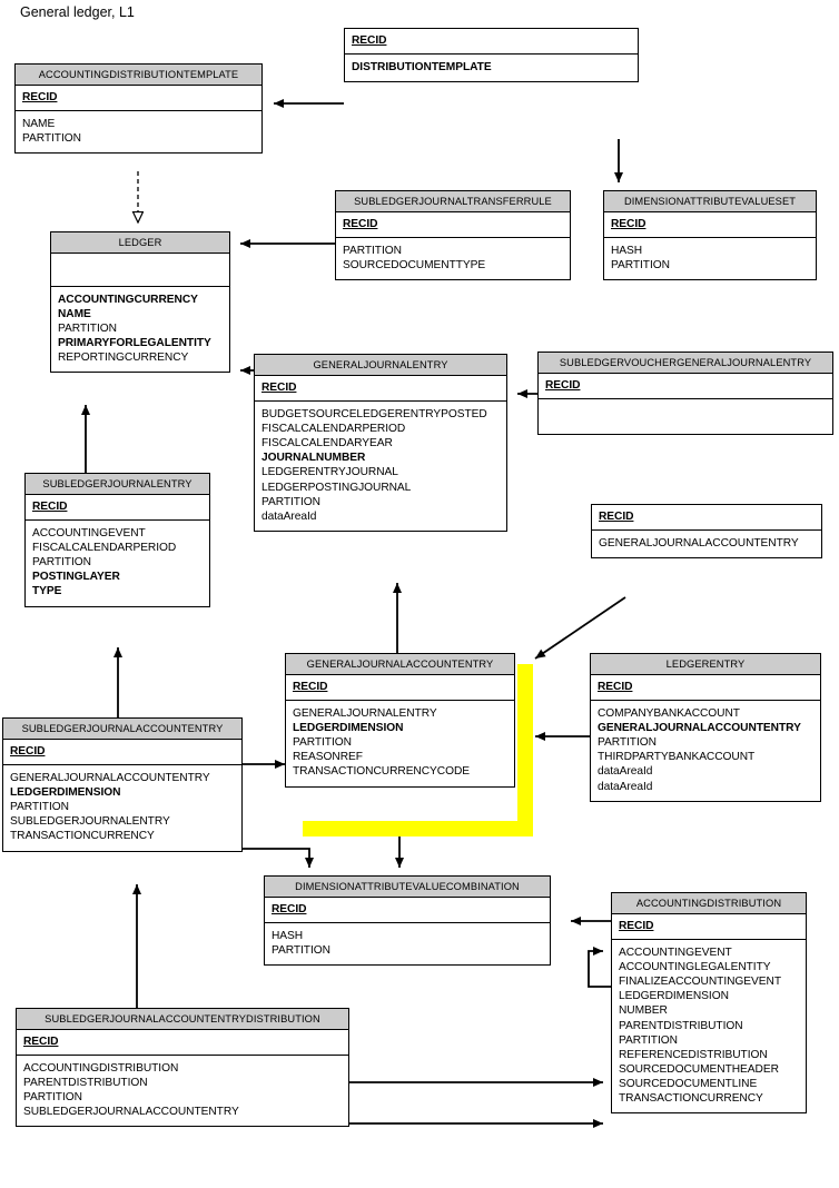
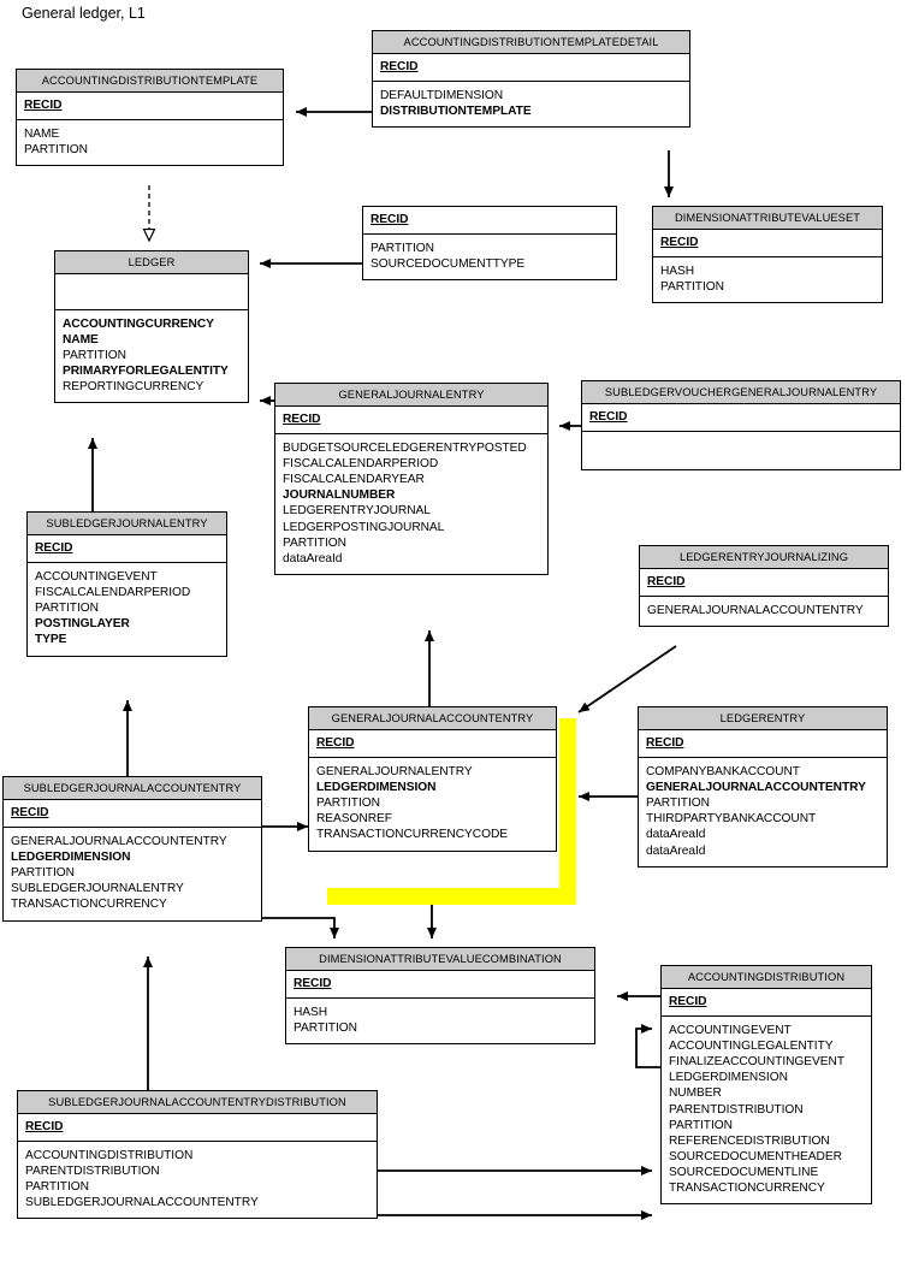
  General ledger, L1
  ACCOUNTINGDISTRIBUTIONTEMPLATE
  RECID
  NAME
  PARTITION
+ ACCOUNTINGDISTRIBUTIONTEMPLATEDETAIL
  RECID
+ DEFAULTDIMENSION
  DISTRIBUTIONTEMPLATE
  LEDGER
  ACCOUNTINGCURRENCY
  NAME
  PARTITION
  PRIMARYFORLEGALENTITY
  REPORTINGCURRENCY
- SUBLEDGERJOURNALTRANSFERRULE
  RECID
  PARTITION
  SOURCEDOCUMENTTYPE
  DIMENSIONATTRIBUTEVALUESET
  RECID
  HASH
  PARTITION
  GENERALJOURNALENTRY
  RECID
  BUDGETSOURCELEDGERENTRYPOSTED
  FISCALCALENDARPERIOD
  FISCALCALENDARYEAR
  JOURNALNUMBER
  LEDGERENTRYJOURNAL
  LEDGERPOSTINGJOURNAL
  PARTITION
  dataAreaId
  SUBLEDGERVOUCHERGENERALJOURNALENTRY
  RECID
  SUBLEDGERJOURNALENTRY
  RECID
  ACCOUNTINGEVENT
  FISCALCALENDARPERIOD
  PARTITION
  POSTINGLAYER
  TYPE
+ LEDGERENTRYJOURNALIZING
  RECID
  GENERALJOURNALACCOUNTENTRY
  GENERALJOURNALACCOUNTENTRY
  RECID
  GENERALJOURNALENTRY
  LEDGERDIMENSION
  PARTITION
  REASONREF
  TRANSACTIONCURRENCYCODE
  LEDGERENTRY
  RECID
  COMPANYBANKACCOUNT
  GENERALJOURNALACCOUNTENTRY
  PARTITION
  THIRDPARTYBANKACCOUNT
  dataAreaId
  dataAreaId
  SUBLEDGERJOURNALACCOUNTENTRY
  RECID
  GENERALJOURNALACCOUNTENTRY
  LEDGERDIMENSION
  PARTITION
  SUBLEDGERJOURNALENTRY
  TRANSACTIONCURRENCY
  DIMENSIONATTRIBUTEVALUECOMBINATION
  RECID
  HASH
  PARTITION
  ACCOUNTINGDISTRIBUTION
  RECID
  ACCOUNTINGEVENT
  ACCOUNTINGLEGALENTITY
  FINALIZEACCOUNTINGEVENT
  LEDGERDIMENSION
  NUMBER
  PARENTDISTRIBUTION
  PARTITION
  REFERENCEDISTRIBUTION
  SOURCEDOCUMENTHEADER
  SOURCEDOCUMENTLINE
  TRANSACTIONCURRENCY
  SUBLEDGERJOURNALACCOUNTENTRYDISTRIBUTION
  RECID
  ACCOUNTINGDISTRIBUTION
  PARENTDISTRIBUTION
  PARTITION
  SUBLEDGERJOURNALACCOUNTENTRY
